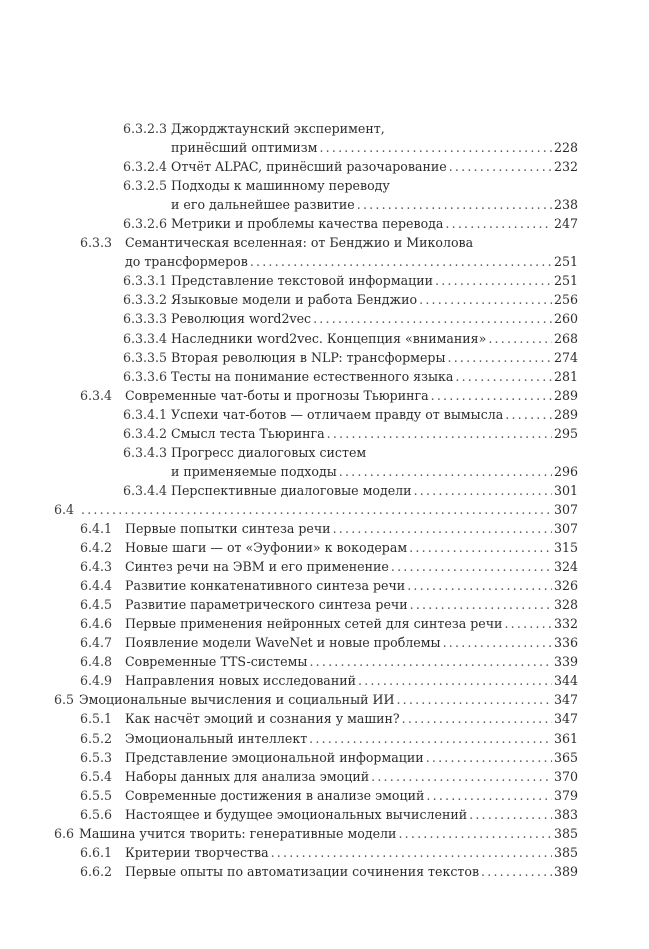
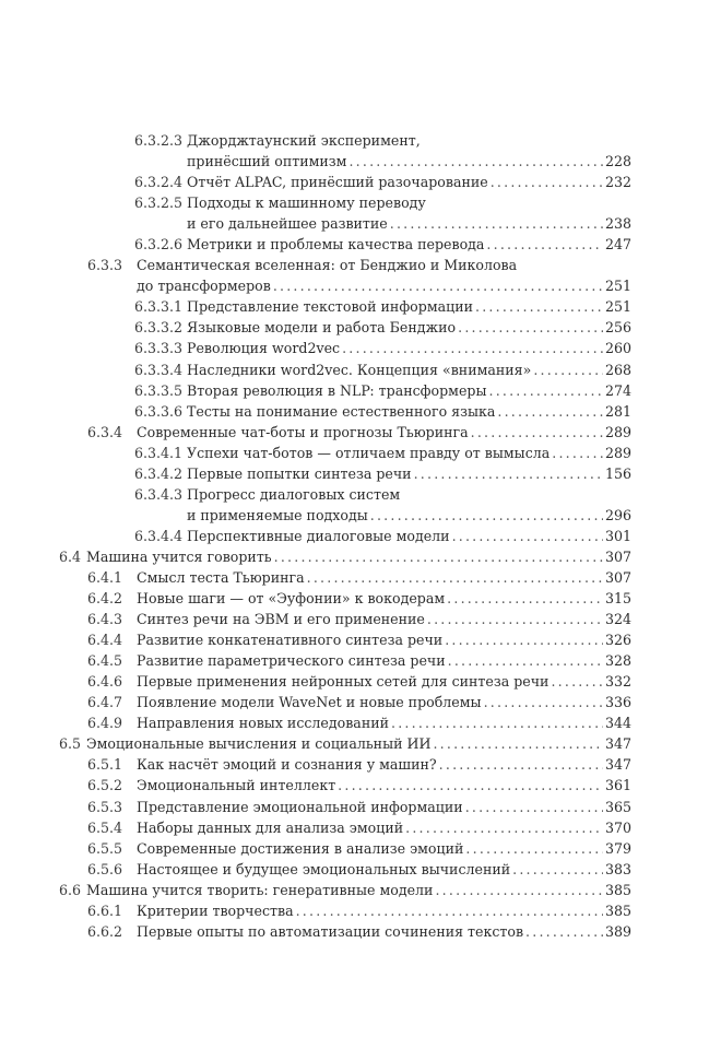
  6.3.2.3
  Джорджтаунский эксперимент,
  принёсший оптимизм
  228
  6.3.2.4
  Отчёт ALPAC, принёсший разочарование
  232
  6.3.2.5
  Подходы к машинному переводу
  и его дальнейшее развитие
  238
  6.3.2.6
  Метрики и проблемы качества перевода
  247
  6.3.3
  Семантическая вселенная: от Бенджио и Миколова
  до трансформеров
  251
  6.3.3.1
  Представление текстовой информации
  251
  6.3.3.2
  Языковые модели и работа Бенджио
  256
  6.3.3.3
  Революция word2vec
  260
  6.3.3.4
  Наследники word2vec. Концепция «внимания»
  268
  6.3.3.5
  Вторая революция в NLP: трансформеры
  274
  6.3.3.6
  Тесты на понимание естественного языка
  281
  6.3.4
  Современные чат-боты и прогнозы Тьюринга
  289
  6.3.4.1
  Успехи чат-ботов — отличаем правду от вымысла
  289
  6.3.4.2
- Смысл теста Тьюринга
+ Первые попытки синтеза речи
- 295
+ 156
  6.3.4.3
  Прогресс диалоговых систем
  и применяемые подходы
  296
  6.3.4.4
  Перспективные диалоговые модели
  301
  6.4
+ Машина учится говорить
  307
  6.4.1
- Первые попытки синтеза речи
+ Смысл теста Тьюринга
  307
  6.4.2
  Новые шаги — от «Эуфонии» к вокодерам
  315
  6.4.3
  Синтез речи на ЭВМ и его применение
  324
  6.4.4
  Развитие конкатенативного синтеза речи
  326
  6.4.5
  Развитие параметрического синтеза речи
  328
  6.4.6
  Первые применения нейронных сетей для синтеза речи
  332
  6.4.7
  Появление модели WaveNet и новые проблемы
  336
- 6.4.8
- Современные TTS-системы
- 339
  6.4.9
  Направления новых исследований
  344
  6.5
  Эмоциональные вычисления и социальный ИИ
  347
  6.5.1
  Как насчёт эмоций и сознания у машин?
  347
  6.5.2
  Эмоциональный интеллект
  361
  6.5.3
  Представление эмоциональной информации
  365
  6.5.4
  Наборы данных для анализа эмоций
  370
  6.5.5
  Современные достижения в анализе эмоций
  379
  6.5.6
  Настоящее и будущее эмоциональных вычислений
  383
  6.6
  Машина учится творить: генеративные модели
  385
  6.6.1
  Критерии творчества
  385
  6.6.2
  Первые опыты по автоматизации сочинения текстов
  389
